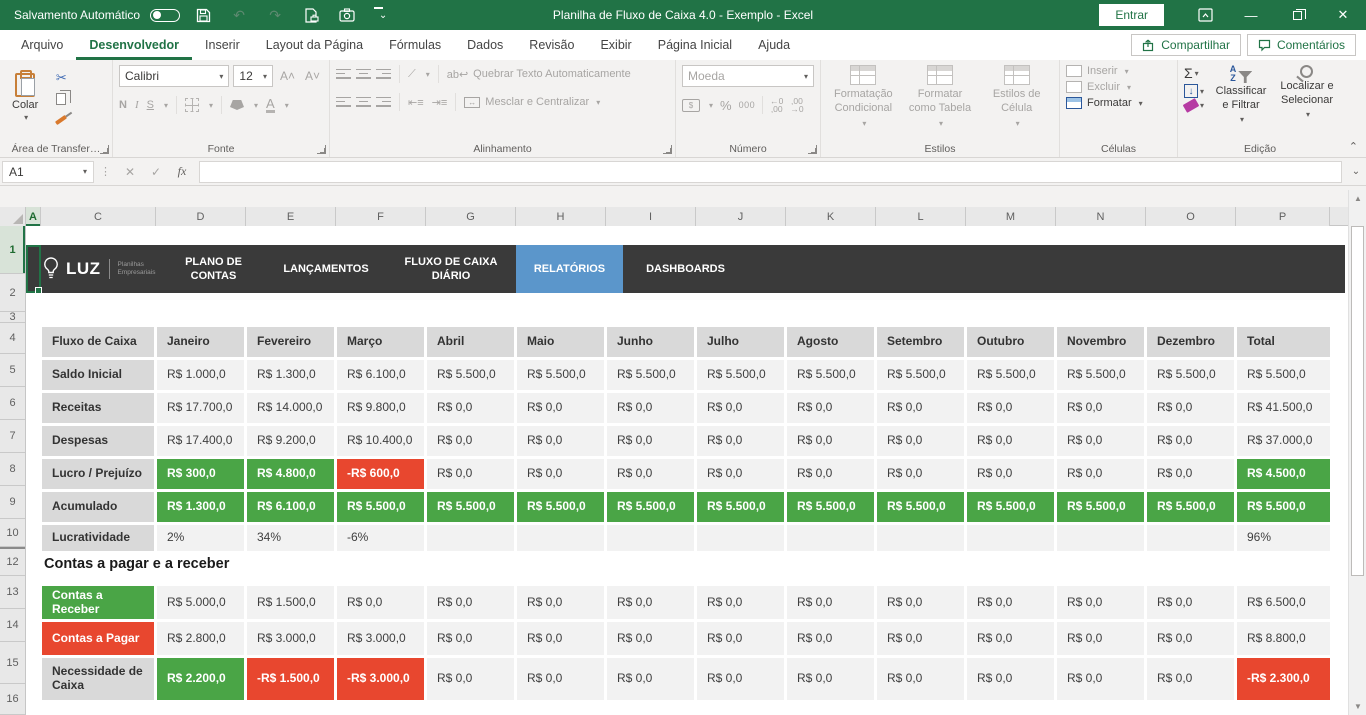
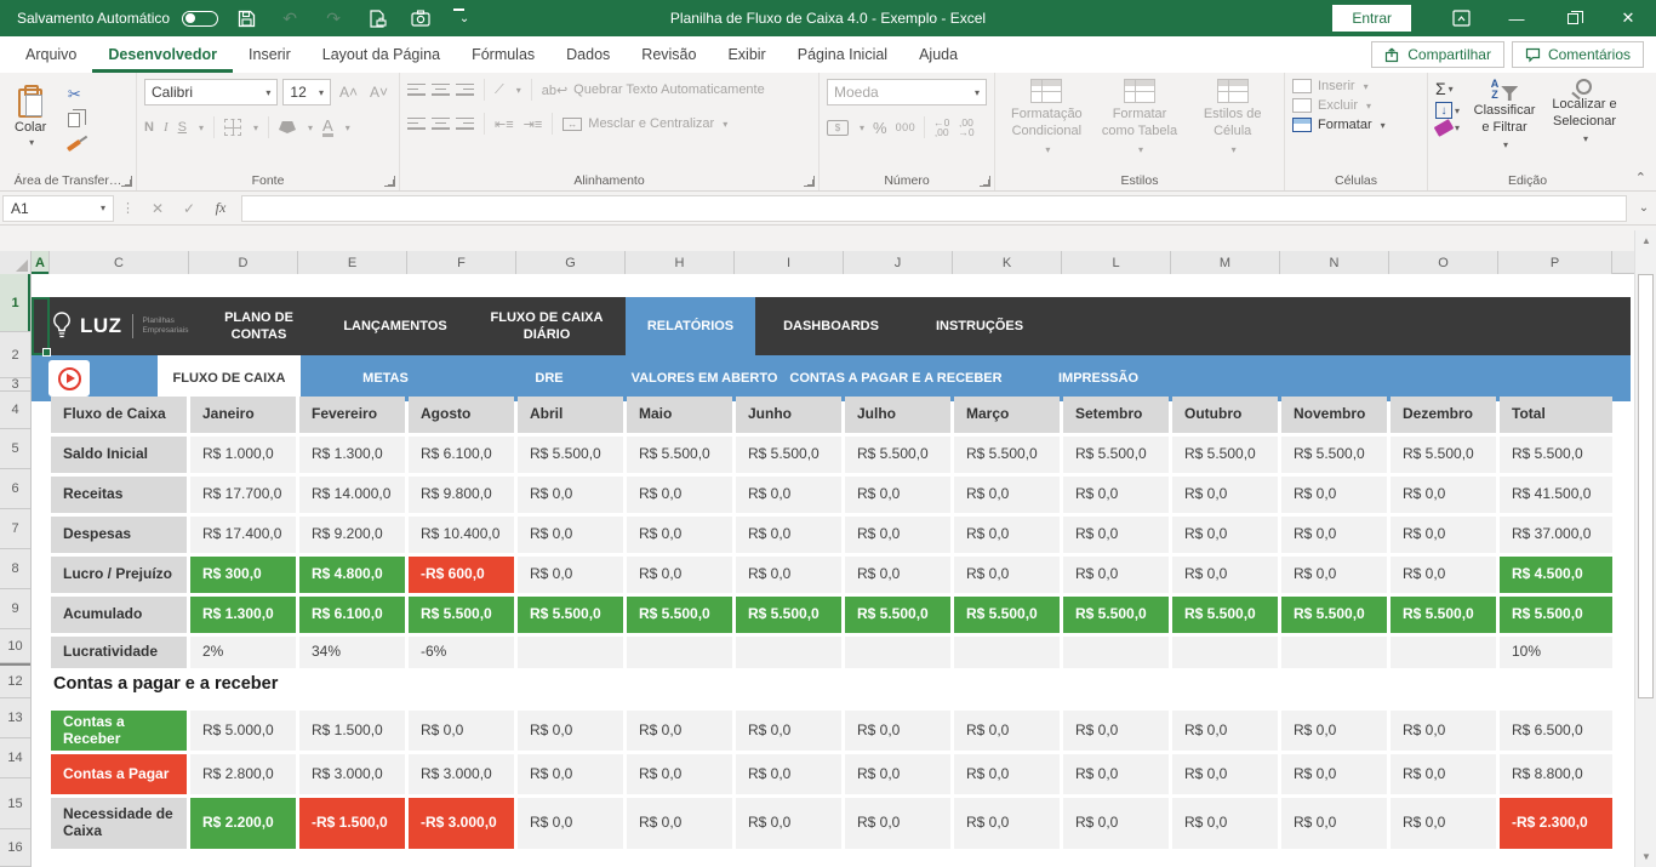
  Salvamento Automático
  ↶
  ↷
  ⌄
  Planilha de Fluxo de Caixa 4.0 - Exemplo - Excel
  Entrar
  —
  ✕
  Arquivo
  Desenvolvedor
  Inserir
  Layout da Página
  Fórmulas
  Dados
  Revisão
  Exibir
  Página Inicial
  Ajuda
  Compartilhar
  Comentários
  Colar
  ▾
  ✂
  Área de Transfer…
  Calibri
  ▾
  12
  ▾
  A˄
  A˅
  N
  I
  S
  ▾
  ▾
  ▾
  A
  ▾
  Fonte
  ⟋
  ▾
  ab↩
  Quebrar Texto Automaticamente
  ⇤≡
  ⇥≡
  ↔
  Mesclar e Centralizar
  ▾
  Alinhamento
  Moeda
  ▾
  $
  ▾
  %
  000
  ←0
  ,00
  ,00
  →0
  Número
  Formatação Condicional
  ▾
  Formatar como Tabela
  ▾
  Estilos de Célula
  ▾
  Estilos
  Inserir
  ▾
  Excluir
  ▾
  Formatar
  ▾
  Células
  Σ
  ▾
  ↓
  ▾
  ▾
  A
  Z
  Classificar e Filtrar
  ▾
  Localizar e Selecionar
  ▾
  Edição
  ⌃
  A1
  ▾
  ⋮
  ✕
  ✓
  fx
  ⌄
  A
  C
  D
  E
  F
  G
  H
  I
  J
  K
  L
  M
  N
  O
  P
  1
  2
  3
  4
  5
  6
  7
  8
  9
  10
  12
  13
  14
  15
  16
  LUZ
  PLANO DE CONTAS
  LANÇAMENTOS
  FLUXO DE CAIXA DIÁRIO
  RELATÓRIOS
  DASHBOARDS
+ INSTRUÇÕES
+ FLUXO DE CAIXA
+ METAS
+ DRE
+ VALORES EM ABERTO
+ CONTAS A PAGAR E A RECEBER
+ IMPRESSÃO
  Fluxo de Caixa
  Janeiro
  Fevereiro
- Março
+ Agosto
  Abril
  Maio
  Junho
  Julho
- Agosto
+ Março
  Setembro
  Outubro
  Novembro
  Dezembro
  Total
  Saldo Inicial
  R$ 1.000,0
  R$ 1.300,0
  R$ 6.100,0
  R$ 5.500,0
  R$ 5.500,0
  R$ 5.500,0
  R$ 5.500,0
  R$ 5.500,0
  R$ 5.500,0
  R$ 5.500,0
  R$ 5.500,0
  R$ 5.500,0
  R$ 5.500,0
  Receitas
  R$ 17.700,0
  R$ 14.000,0
  R$ 9.800,0
  R$ 0,0
  R$ 0,0
  R$ 0,0
  R$ 0,0
  R$ 0,0
  R$ 0,0
  R$ 0,0
  R$ 0,0
  R$ 0,0
  R$ 41.500,0
  Despesas
  R$ 17.400,0
  R$ 9.200,0
  R$ 10.400,0
  R$ 0,0
  R$ 0,0
  R$ 0,0
  R$ 0,0
  R$ 0,0
  R$ 0,0
  R$ 0,0
  R$ 0,0
  R$ 0,0
  R$ 37.000,0
  Lucro / Prejuízo
  R$ 300,0
  R$ 4.800,0
  -R$ 600,0
  R$ 0,0
  R$ 0,0
  R$ 0,0
  R$ 0,0
  R$ 0,0
  R$ 0,0
  R$ 0,0
  R$ 0,0
  R$ 0,0
  R$ 4.500,0
  Acumulado
  R$ 1.300,0
  R$ 6.100,0
  R$ 5.500,0
  R$ 5.500,0
  R$ 5.500,0
  R$ 5.500,0
  R$ 5.500,0
  R$ 5.500,0
  R$ 5.500,0
  R$ 5.500,0
  R$ 5.500,0
  R$ 5.500,0
  R$ 5.500,0
  Lucratividade
  2%
  34%
  -6%
- 96%
+ 10%
  Contas a pagar e a receber
  Contas a Receber
  R$ 5.000,0
  R$ 1.500,0
  R$ 0,0
  R$ 0,0
  R$ 0,0
  R$ 0,0
  R$ 0,0
  R$ 0,0
  R$ 0,0
  R$ 0,0
  R$ 0,0
  R$ 0,0
  R$ 6.500,0
  Contas a Pagar
  R$ 2.800,0
  R$ 3.000,0
  R$ 3.000,0
  R$ 0,0
  R$ 0,0
  R$ 0,0
  R$ 0,0
  R$ 0,0
  R$ 0,0
  R$ 0,0
  R$ 0,0
  R$ 0,0
  R$ 8.800,0
  Necessidade de Caixa
  R$ 2.200,0
  -R$ 1.500,0
  -R$ 3.000,0
  R$ 0,0
  R$ 0,0
  R$ 0,0
  R$ 0,0
  R$ 0,0
  R$ 0,0
  R$ 0,0
  R$ 0,0
  R$ 0,0
  -R$ 2.300,0
  ▲
  ▼
